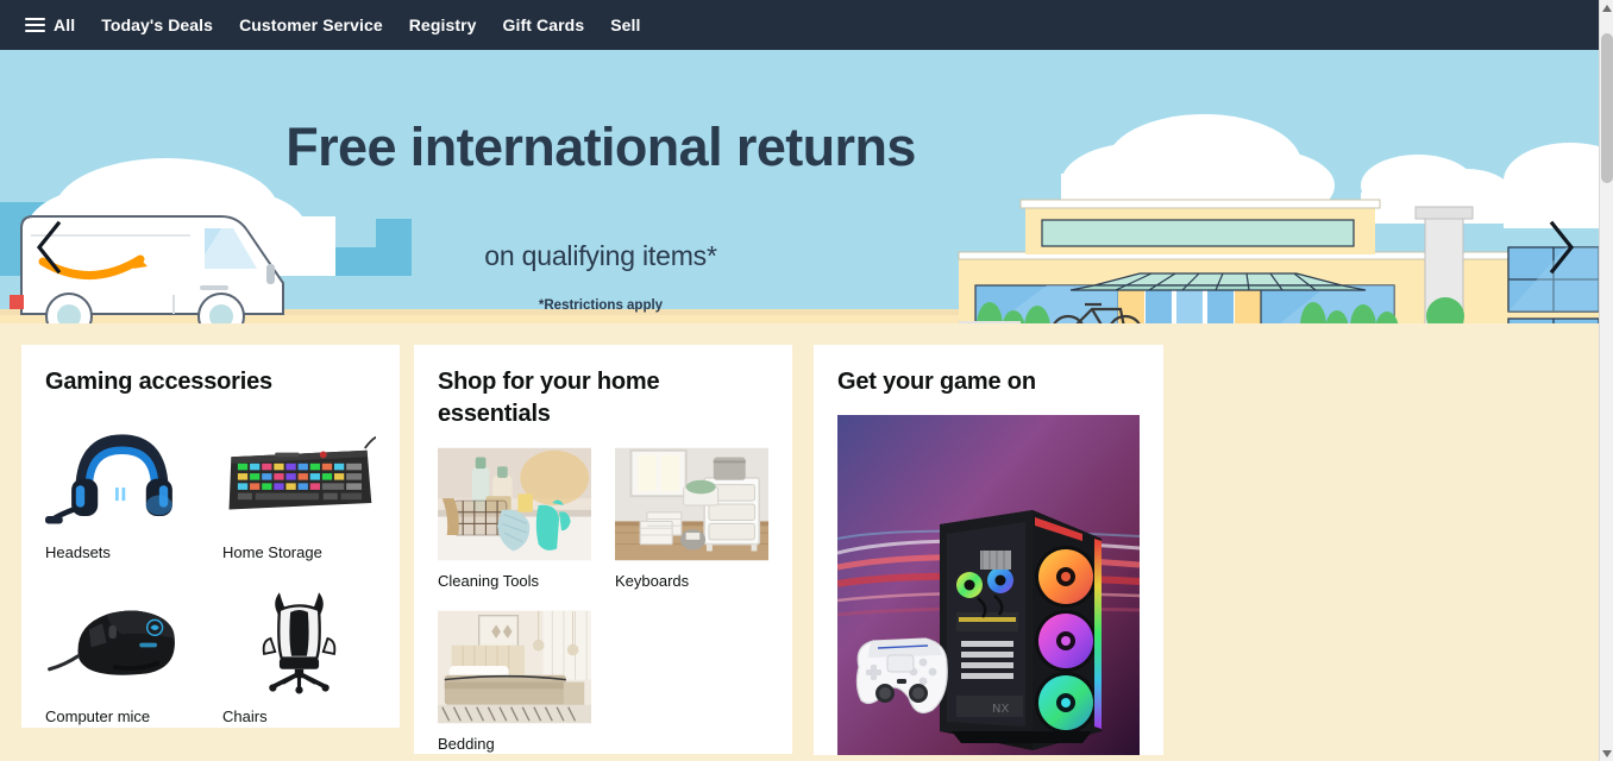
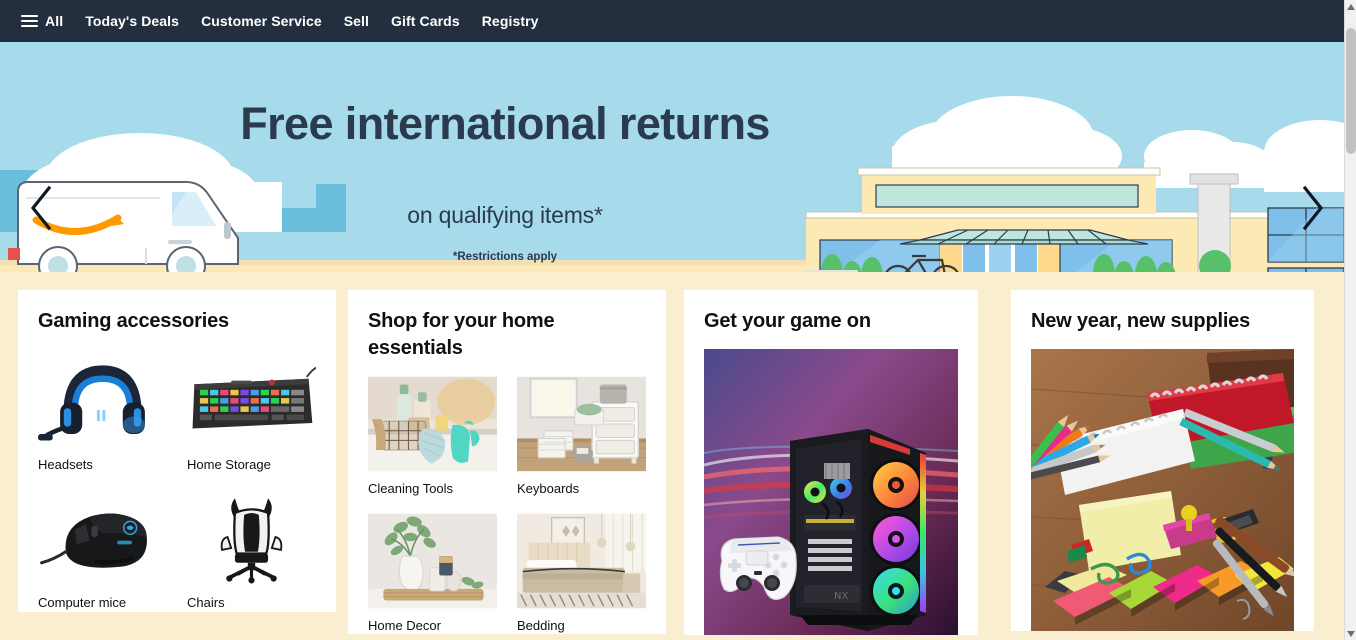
  All
  Today's Deals
  Customer Service
- Registry
+ Sell
  Gift Cards
- Sell
+ Registry
  Free international returns
  on qualifying items*
  *Restrictions apply
  Gaming accessories
  Headsets
  Home Storage
  Computer mice
  Chairs
  Shop for your home essentials
  Cleaning Tools
  Keyboards
+ Home Decor
  Bedding
  Get your game on
  NX
+ New year, new supplies
